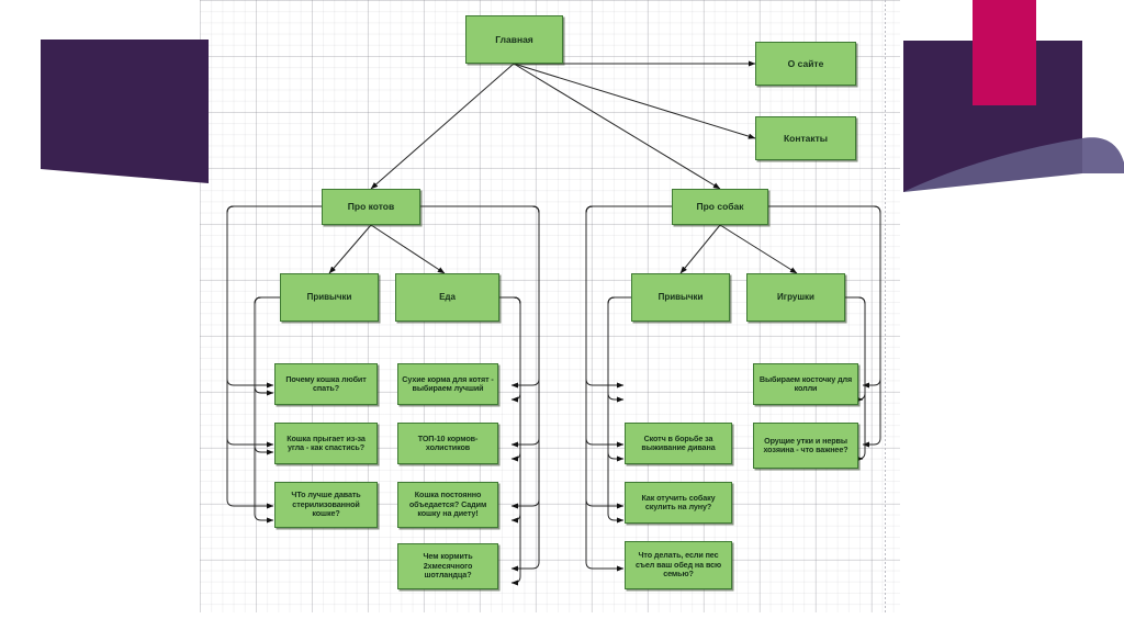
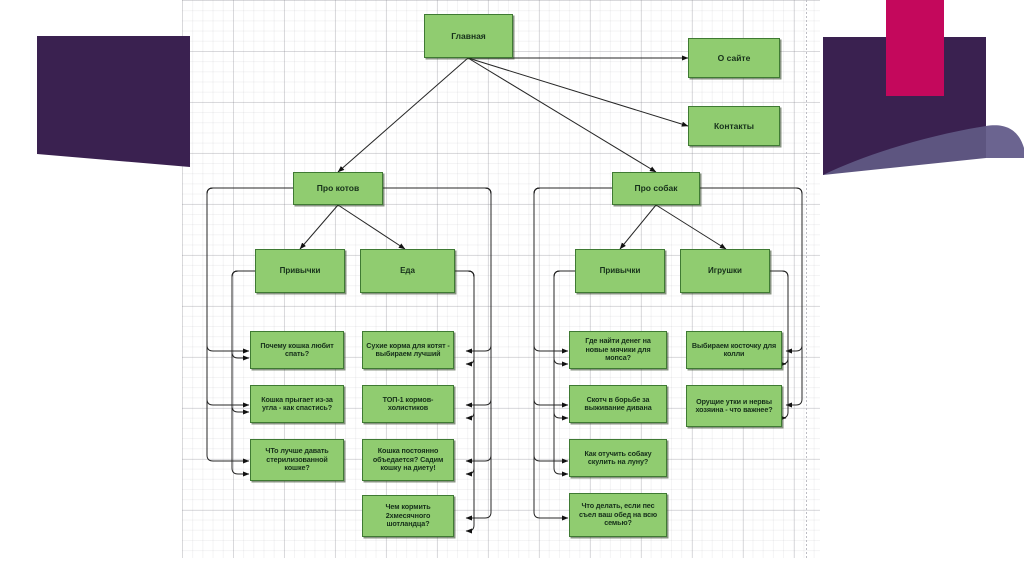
  Главная
  О сайте
  Контакты
  Про котов
  Привычки
  Еда
  Почему кошка любит спать?
  Кошка прыгает из-за угла - как спастись?
  ЧТо лучше давать стерилизованной кошке?
  Сухие корма для котят - выбираем лучший
- ТОП-10 кормов-холистиков
+ ТОП-1 кормов-холистиков
  Кошка постоянно объедается? Садим кошку на диету!
  Чем кормить 2хмесячного шотландца?
  Про собак
  Привычки
  Игрушки
+ Где найти денег на новые мячики для мопса?
  Скотч в борьбе за выживание дивана
  Как отучить собаку скулить на луну?
  Что делать, если пес съел ваш обед на всю семью?
  Выбираем косточку для колли
  Орущие утки и нервы хозяина - что важнее?
